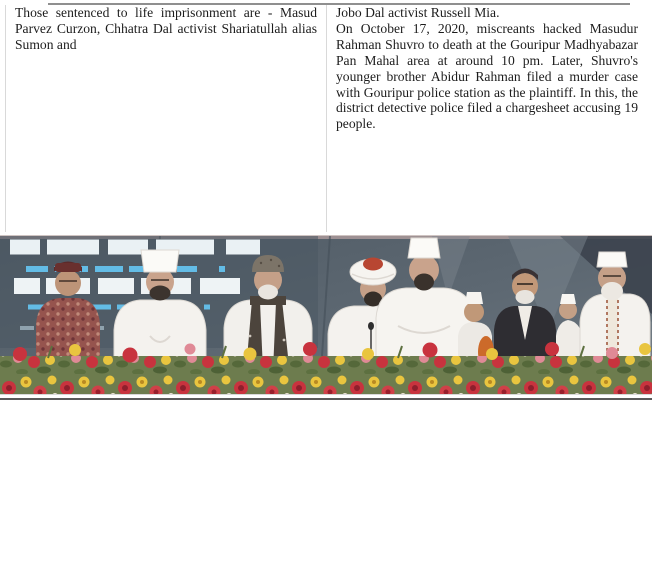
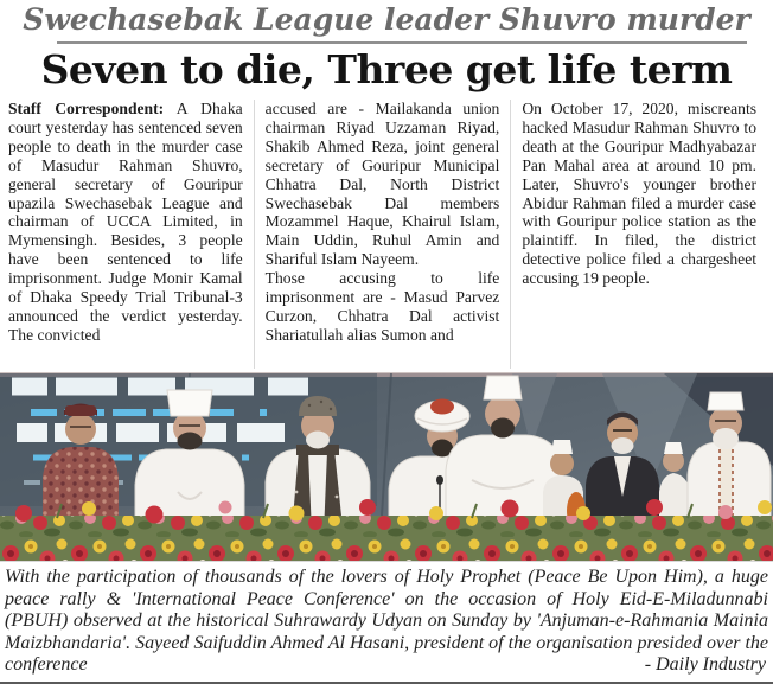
+ Swechasebak League leader Shuvro murder
+ Seven to die, Three get life term
+ Staff Correspondent: A Dhaka court yesterday has sentenced seven people to death in the murder case of Masudur Rahman Shuvro, general secretary of Gouripur upazila Swechasebak League and chairman of UCCA Limited, in Mymensingh. Besides, 3 people have been sentenced to life imprisonment. Judge Monir Kamal of Dhaka Speedy Trial Tribunal-3 announced the verdict yesterday. The convicted
+ accused are - Mailakanda union chairman Riyad Uzzaman Riyad, Shakib Ahmed Reza, joint general secretary of Gouripur Municipal Chhatra Dal, North District Swechasebak Dal members Mozammel Haque, Khairul Islam, Main Uddin, Ruhul Amin and Shariful Islam Nayeem.
- Those sentenced to life imprisonment are - Masud Parvez Curzon, Chhatra Dal activist Shariatullah alias Sumon and
+ Those accusing to life imprisonment are - Masud Parvez Curzon, Chhatra Dal activist Shariatullah alias Sumon and
- Jobo Dal activist Russell Mia.
- On October 17, 2020, miscreants hacked Masudur Rahman Shuvro to death at the Gouripur Madhyabazar Pan Mahal area at around 10 pm. Later, Shuvro's younger brother Abidur Rahman filed a murder case with Gouripur police station as the plaintiff. In this, the district detective police filed a chargesheet accusing 19 people.
+ On October 17, 2020, miscreants hacked Masudur Rahman Shuvro to death at the Gouripur Madhyabazar Pan Mahal area at around 10 pm. Later, Shuvro's younger brother Abidur Rahman filed a murder case with Gouripur police station as the plaintiff. In filed, the district detective police filed a chargesheet accusing 19 people.
+ With the participation of thousands of the lovers of Holy Prophet (Peace Be Upon Him), a huge peace rally & 'International Peace Conference' on the occasion of Holy Eid-E-Miladunnabi (PBUH) observed at the historical Suhrawardy Udyan on Sunday by 'Anjuman-e-Rahmania Mainia Maizbhandaria'. Sayeed Saifuddin Ahmed Al Hasani, president of the organisation presided over the conference
+ - Daily Industry
